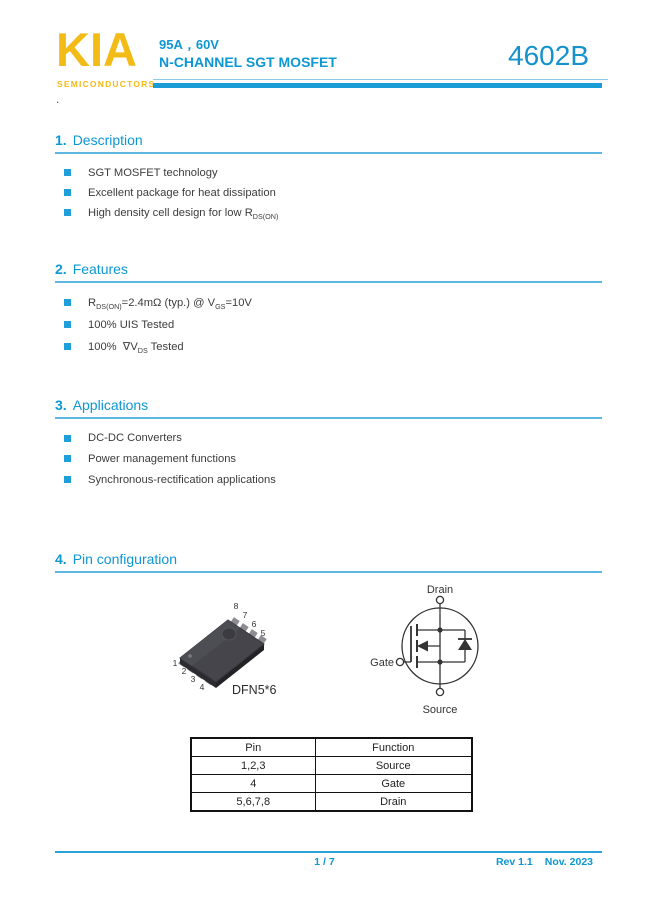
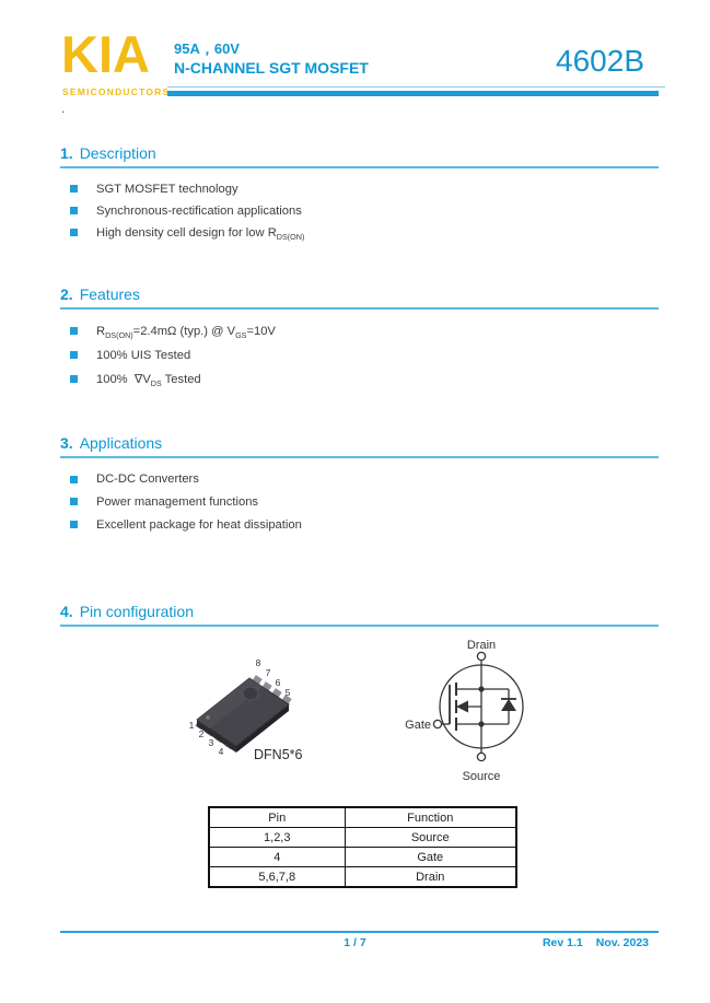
  KIA
  SEMICONDUCTORS
  95A，60V
  N-CHANNEL SGT MOSFET
  4602B
  .
  1. Description
  SGT MOSFET technology
- Excellent package for heat dissipation
+ Synchronous-rectification applications
  High density cell design for low RDS(ON)
  2. Features
  RDS(ON)=2.4mΩ (typ.) @ VGS=10V
  100% UIS Tested
  100% ∇VDS Tested
  3. Applications
  DC-DC Converters
  Power management functions
- Synchronous-rectification applications
+ Excellent package for heat dissipation
  4. Pin configuration
  8
  7
  6
  5
  1
  2
  3
  4
  DFN5*6
  Drain
  Gate
  Source
  Pin	Function
  1,2,3	Source
  4	Gate
  5,6,7,8	Drain
  1 / 7
  Rev 1.1 Nov. 2023
